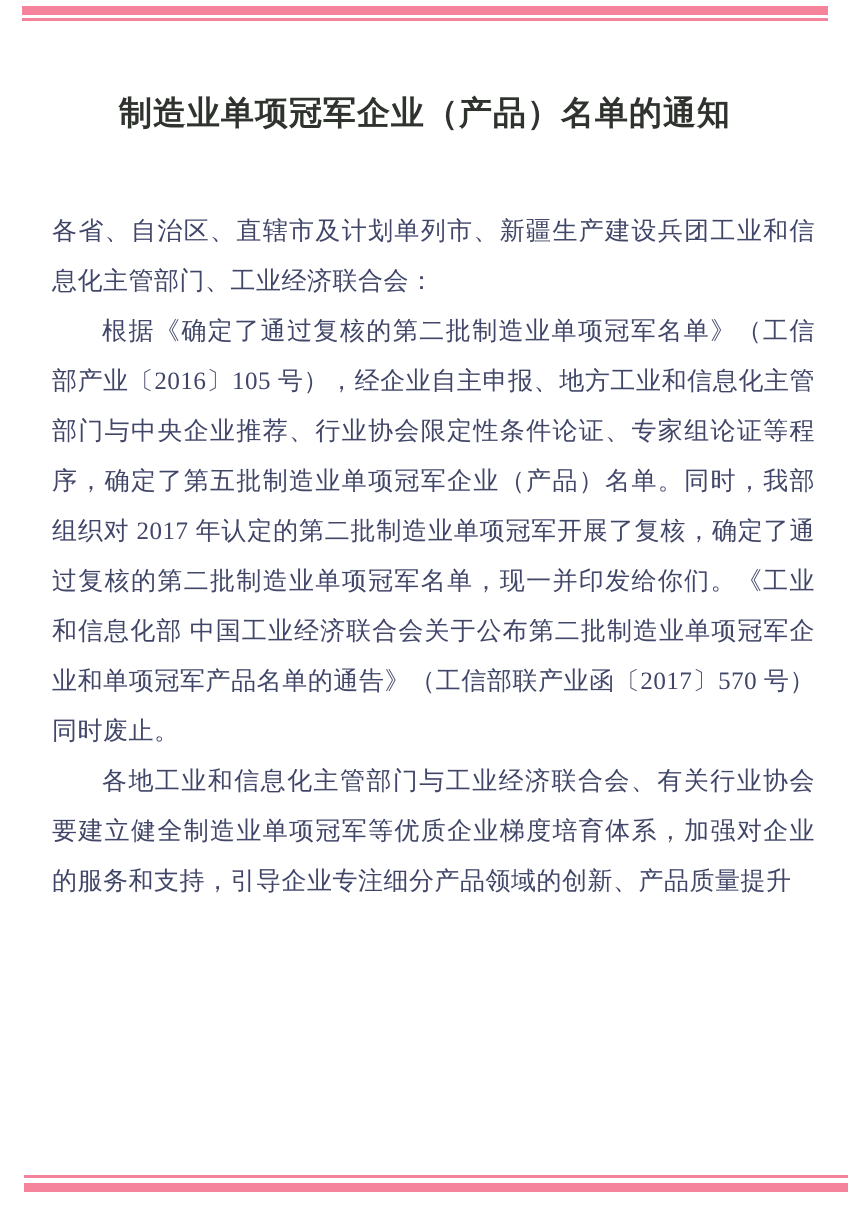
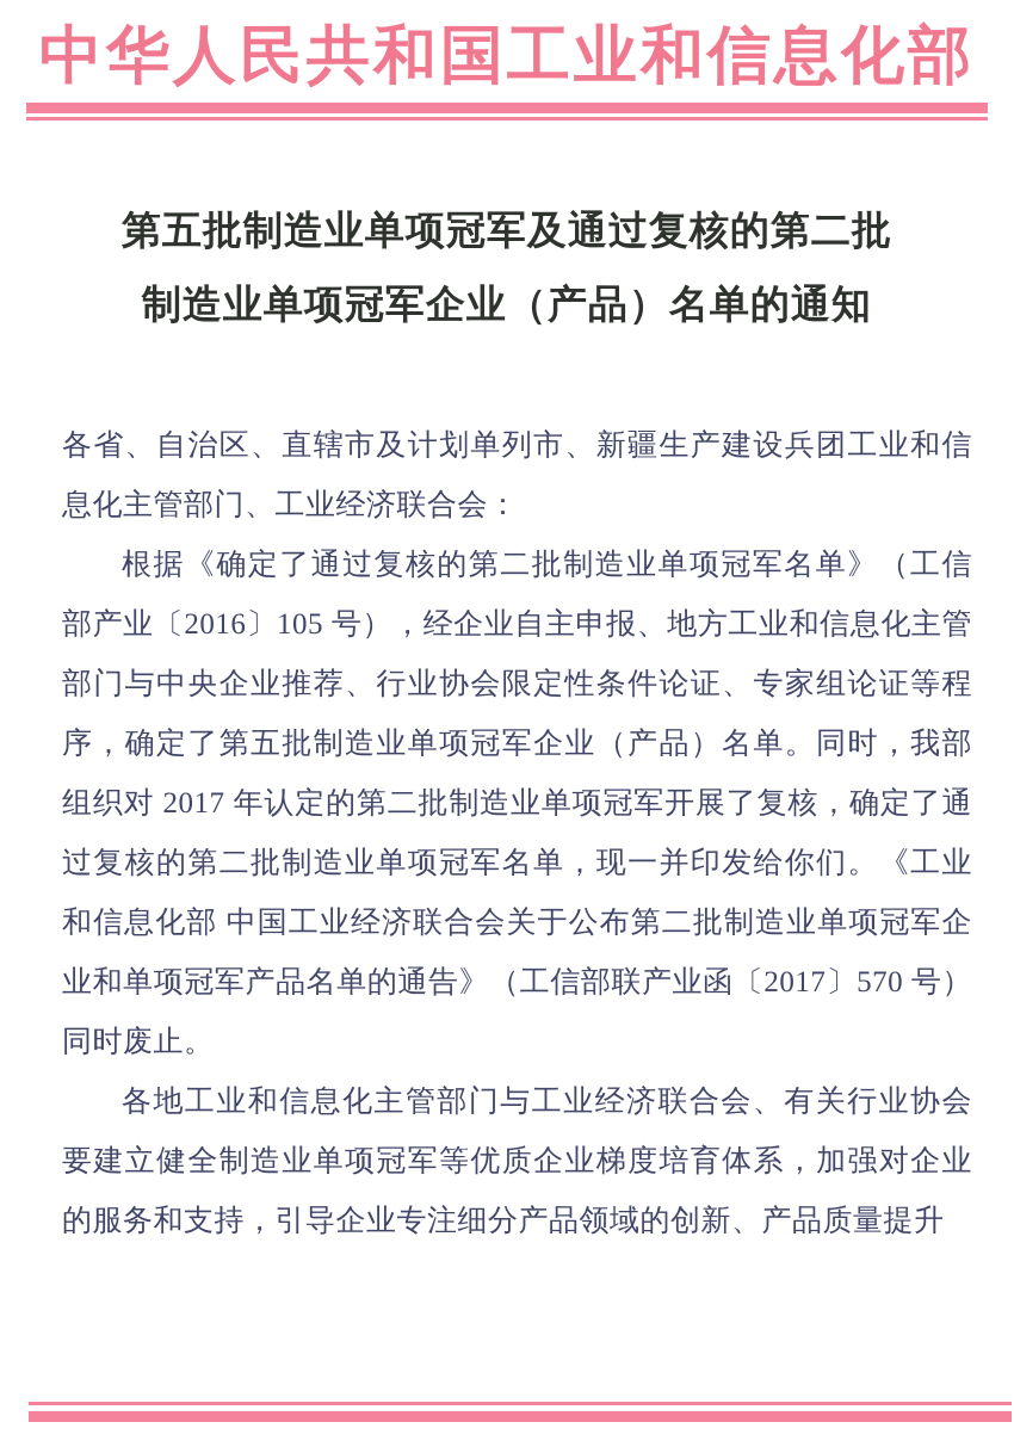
+ 中华人民共和国工业和信息化部
+ 第五批制造业单项冠军及通过复核的第二批
  制造业单项冠军企业（产品）名单的通知
  各省、自治区、直辖市及计划单列市、新疆生产建设兵团工业和信息化主管部门、工业经济联合会：
  根据《确定了通过复核的第二批制造业单项冠军名单》（工信部产业〔2016〕105 号），经企业自主申报、地方工业和信息化主管部门与中央企业推荐、行业协会限定性条件论证、专家组论证等程序，确定了第五批制造业单项冠军企业（产品）名单。同时，我部组织对 2017 年认定的第二批制造业单项冠军开展了复核，确定了通过复核的第二批制造业单项冠军名单，现一并印发给你们。《工业和信息化部 中国工业经济联合会关于公布第二批制造业单项冠军企业和单项冠军产品名单的通告》（工信部联产业函〔2017〕570 号）同时废止。
  各地工业和信息化主管部门与工业经济联合会、有关行业协会要建立健全制造业单项冠军等优质企业梯度培育体系，加强对企业的服务和支持，引导企业专注细分产品领域的创新、产品质量提升
